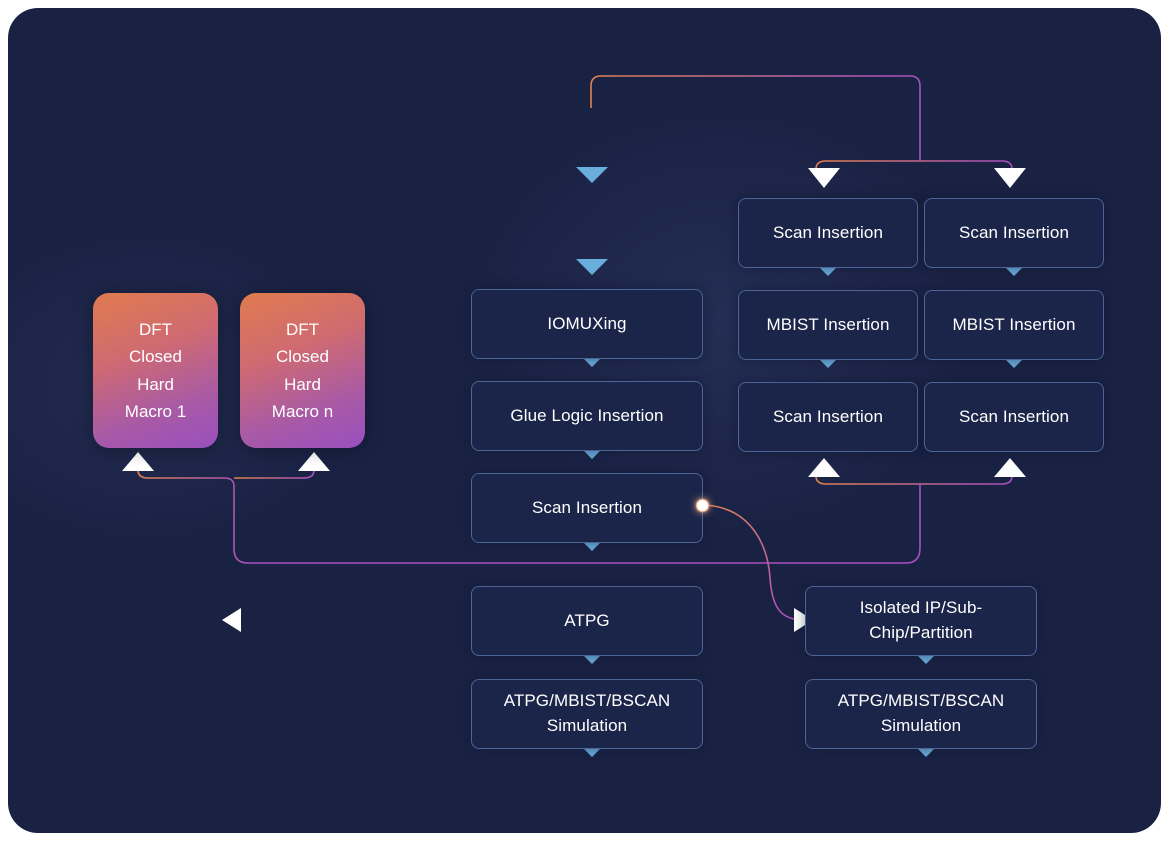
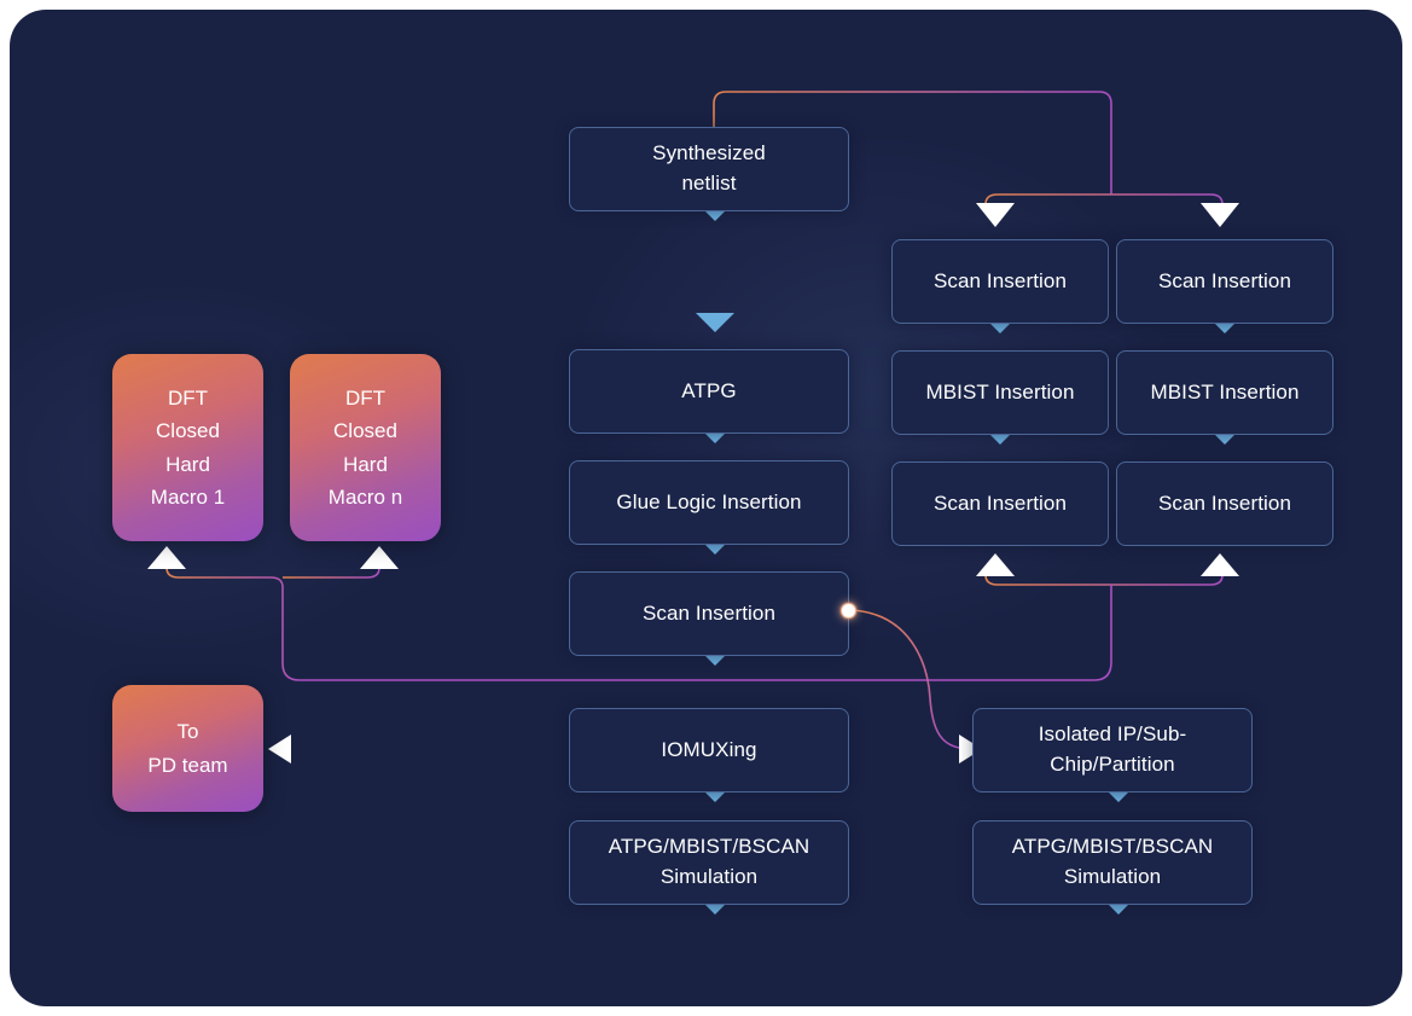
  DFT
  Closed
  Hard
  Macro 1
  DFT
  Closed
  Hard
  Macro n
+ To
+ PD team
+ Synthesized
+ netlist
- IOMUXing
+ ATPG
  Glue Logic Insertion
  Scan Insertion
- ATPG
+ IOMUXing
  ATPG/MBIST/BSCAN
  Simulation
  Scan Insertion
  MBIST Insertion
  Scan Insertion
  Scan Insertion
  MBIST Insertion
  Scan Insertion
  Isolated IP/Sub-
  Chip/Partition
  ATPG/MBIST/BSCAN
  Simulation
